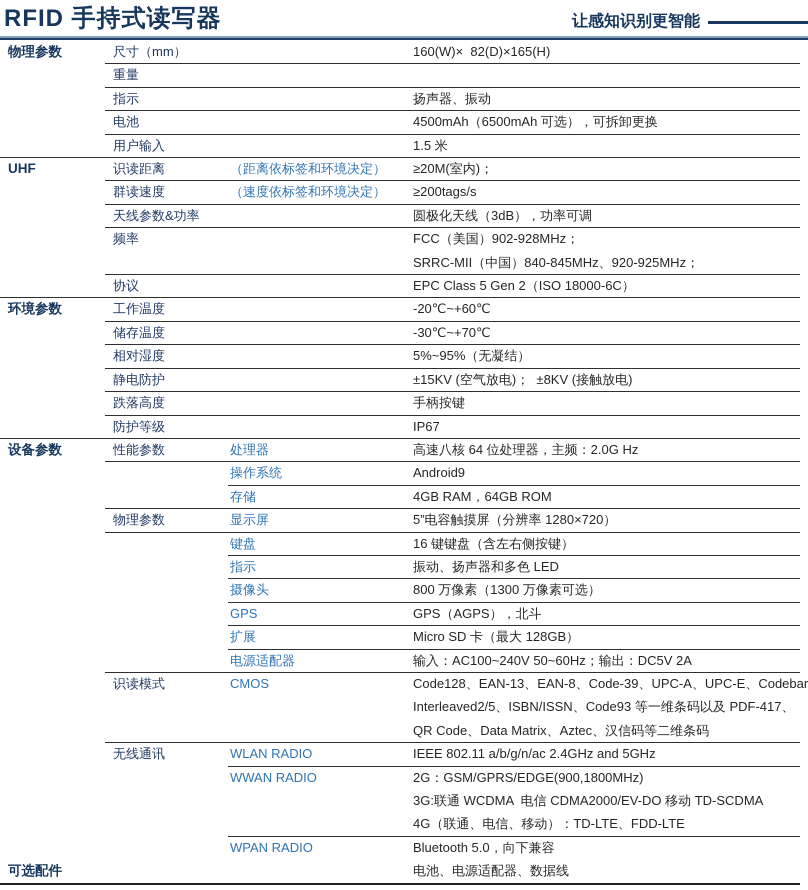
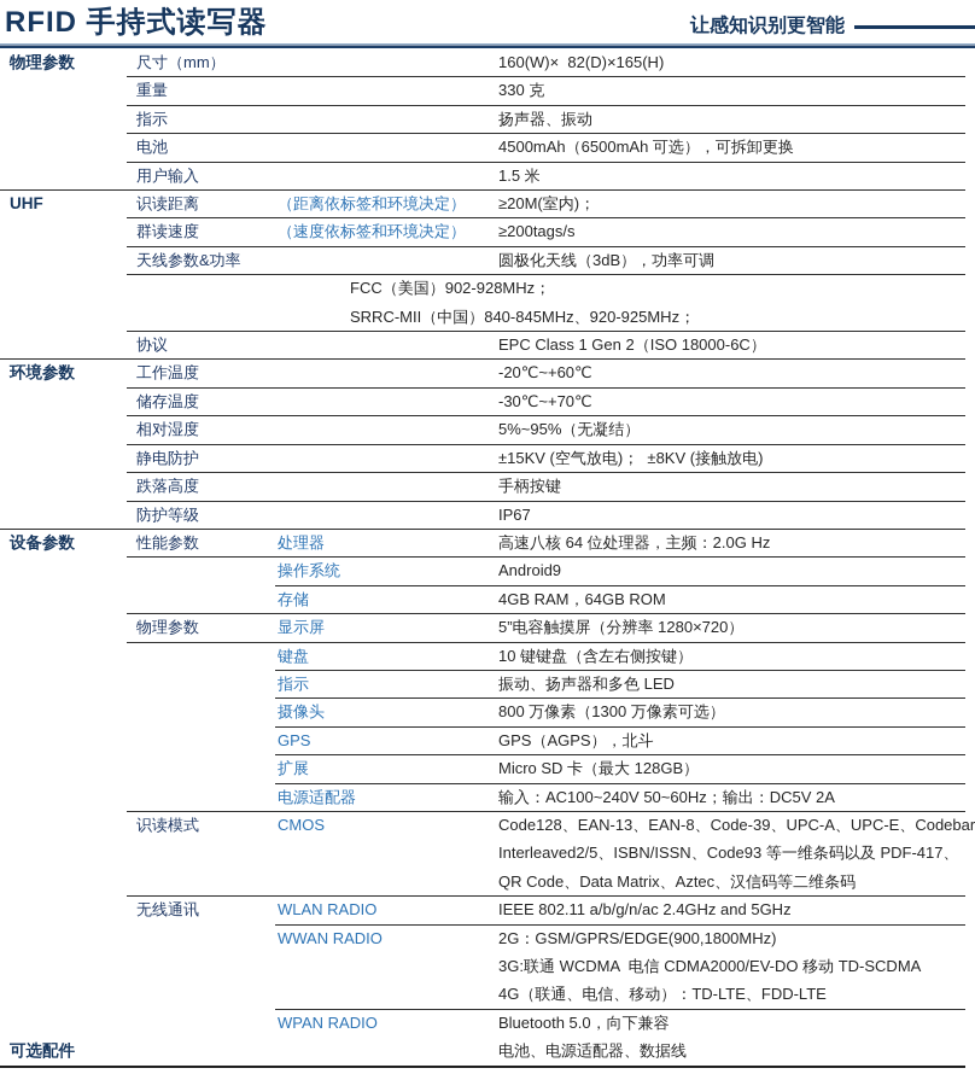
  RFID 手持式读写器
  让感知识别更智能
  物理参数
  尺寸（mm）
  160(W)× 82(D)×165(H)
  重量
+ 330 克
  指示
  扬声器、振动
  电池
  4500mAh（6500mAh 可选），可拆卸更换
  用户输入
  1.5 米
  UHF
  识读距离
  （距离依标签和环境决定）
  ≥20M(室内)；
  群读速度
  （速度依标签和环境决定）
  ≥200tags/s
  天线参数&功率
  圆极化天线（3dB），功率可调
- 频率
  FCC（美国）902-928MHz；
  SRRC-MII（中国）840-845MHz、920-925MHz；
  协议
- EPC Class 5 Gen 2（ISO 18000-6C）
+ EPC Class 1 Gen 2（ISO 18000-6C）
  环境参数
  工作温度
  -20℃~+60℃
  储存温度
  -30℃~+70℃
  相对湿度
  5%~95%（无凝结）
  静电防护
  ±15KV (空气放电)； ±8KV (接触放电)
  跌落高度
  手柄按键
  防护等级
  IP67
  设备参数
  性能参数
  处理器
  高速八核 64 位处理器，主频：2.0G Hz
  操作系统
  Android9
  存储
  4GB RAM，64GB ROM
  物理参数
  显示屏
  5”电容触摸屏（分辨率 1280×720）
  键盘
- 16 键键盘（含左右侧按键）
+ 10 键键盘（含左右侧按键）
  指示
  振动、扬声器和多色 LED
  摄像头
  800 万像素（1300 万像素可选）
  GPS
  GPS（AGPS），北斗
  扩展
  Micro SD 卡（最大 128GB）
  电源适配器
  输入：AC100~240V 50~60Hz；输出：DC5V 2A
  识读模式
  CMOS
  Code128、EAN-13、EAN-8、Code-39、UPC-A、UPC-E、Codebar
  Interleaved2/5、ISBN/ISSN、Code93 等一维条码以及 PDF-417、
  QR Code、Data Matrix、Aztec、汉信码等二维条码
  无线通讯
  WLAN RADIO
  IEEE 802.11 a/b/g/n/ac 2.4GHz and 5GHz
  WWAN RADIO
  2G：GSM/GPRS/EDGE(900,1800MHz)
  3G:联通 WCDMA 电信 CDMA2000/EV-DO 移动 TD-SCDMA
  4G（联通、电信、移动）：TD-LTE、FDD-LTE
  WPAN RADIO
  Bluetooth 5.0，向下兼容
  可选配件
  电池、电源适配器、数据线
